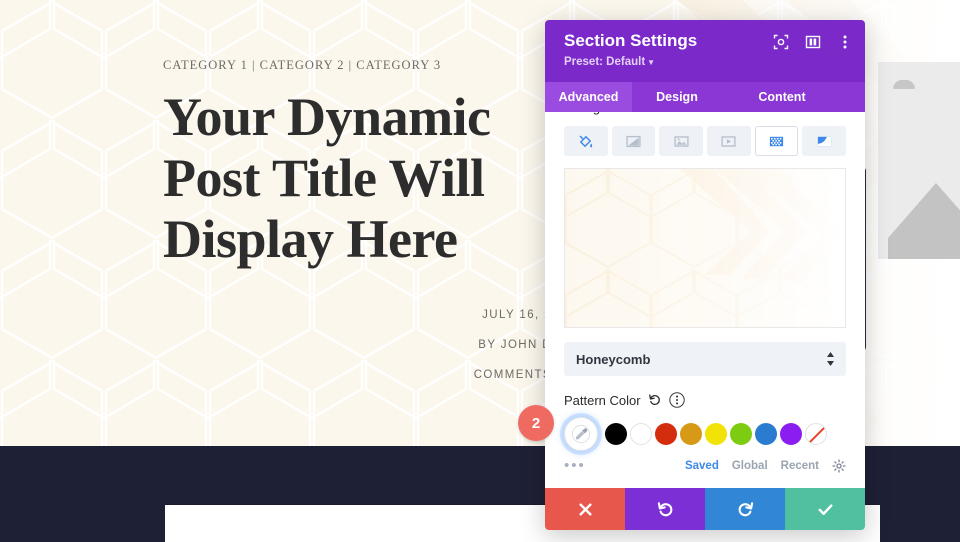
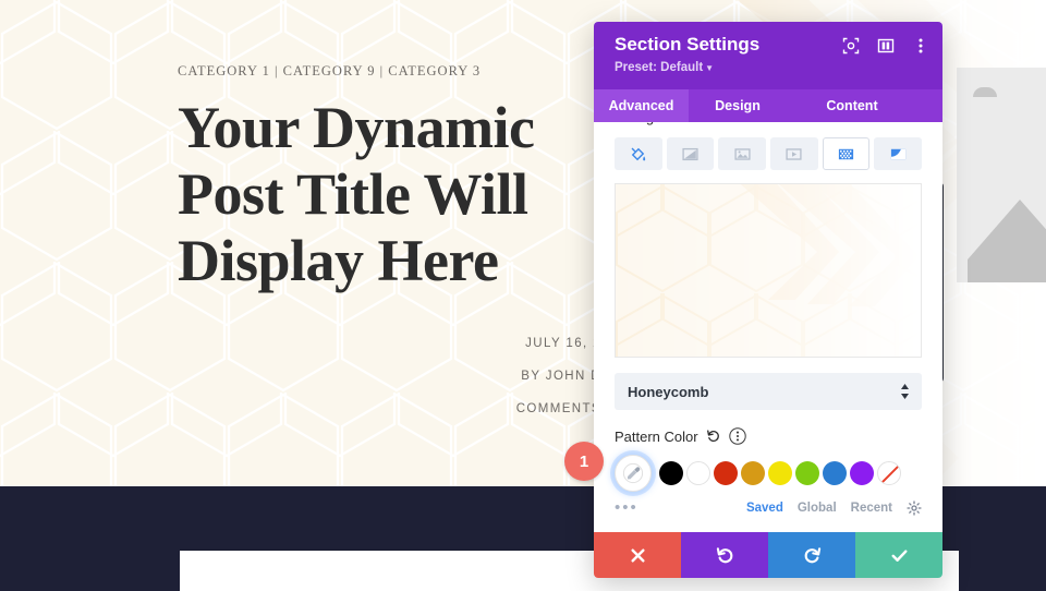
- CATEGORY 1 | CATEGORY 2 | CATEGORY 3
+ CATEGORY 1 | CATEGORY 9 | CATEGORY 3
  Your Dynamic
  Post Title Will
  Display Here
  JULY 16,
  BY JOHN
  COMMENT
  Section Settings
  Preset: Default ▼
  Advanced
  Design
  Content
  Honeycomb
  Pattern Color
  •••
  Saved
  Global
  Recent
- 2
+ 1
